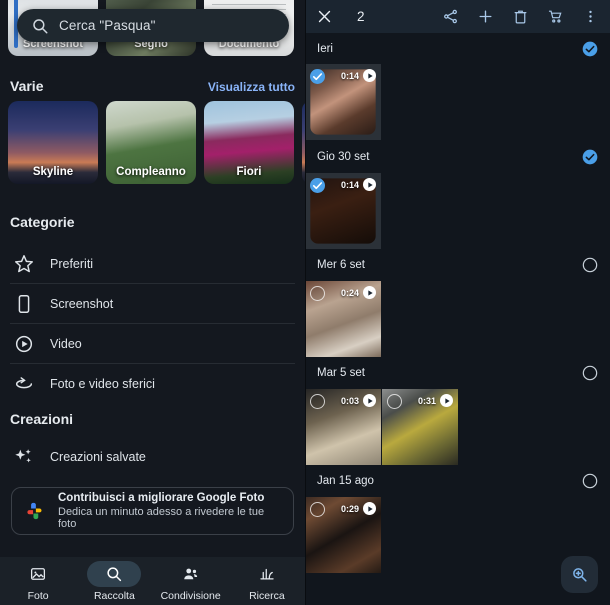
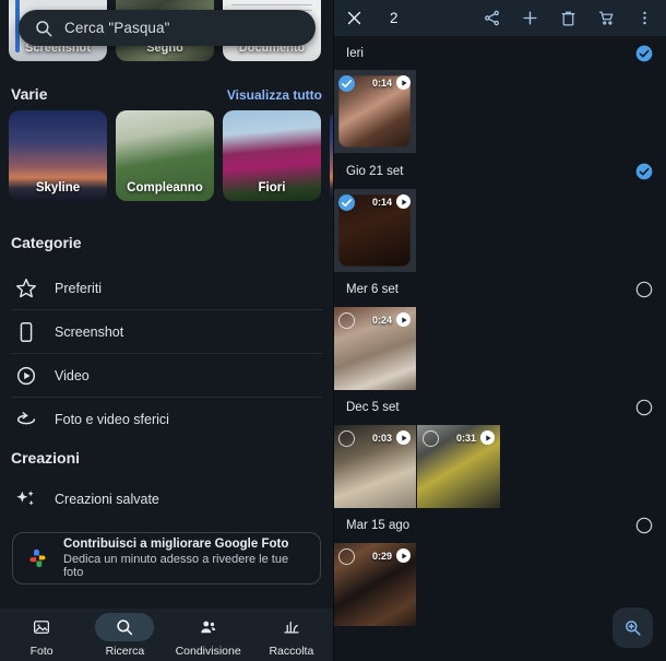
  Screenshot
  Segno
  Documento
  Cerca "Pasqua"
  Varie
  Visualizza tutto
  Skyline
  Compleanno
  Fiori
  Categorie
  Preferiti
  Screenshot
  Video
  Foto e video sferici
  Creazioni
  Creazioni salvate
  Contribuisci a migliorare Google Foto
  Dedica un minuto adesso a rivedere le tue foto
  Foto
- Raccolta
+ Ricerca
  Condivisione
- Ricerca
+ Raccolta
  2
  Ieri
  0:14
- Gio 30 set
+ Gio 21 set
  0:14
  Mer 6 set
  0:24
- Mar 5 set
+ Dec 5 set
  0:03
  0:31
- Jan 15 ago
+ Mar 15 ago
  0:29
